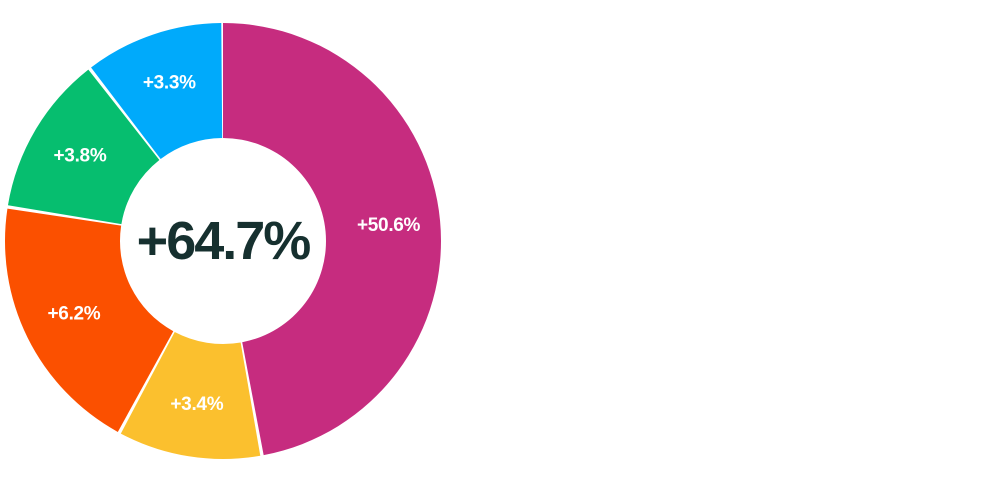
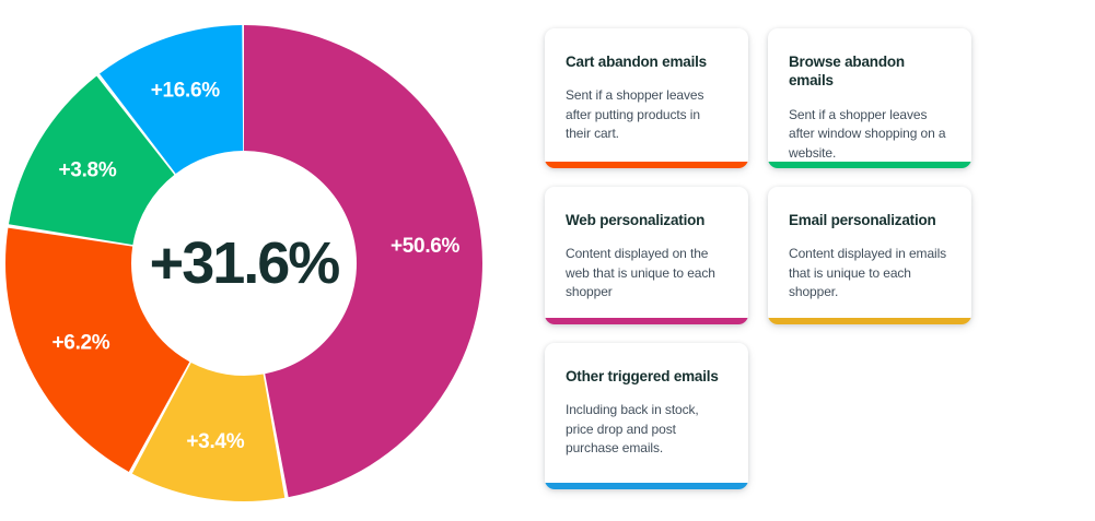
  +50.6%
  +3.4%
  +6.2%
  +3.8%
- +3.3%
+ +16.6%
- +64.7%
+ +31.6%
+ Cart abandon emails
+ Sent if a shopper leaves after putting products in their cart.
+ Browse abandon emails
+ Sent if a shopper leaves after window shopping on a website.
+ Web personalization
+ Content displayed on the web that is unique to each shopper
+ Email personalization
+ Content displayed in emails that is unique to each shopper.
+ Other triggered emails
+ Including back in stock, price drop and post purchase emails.
